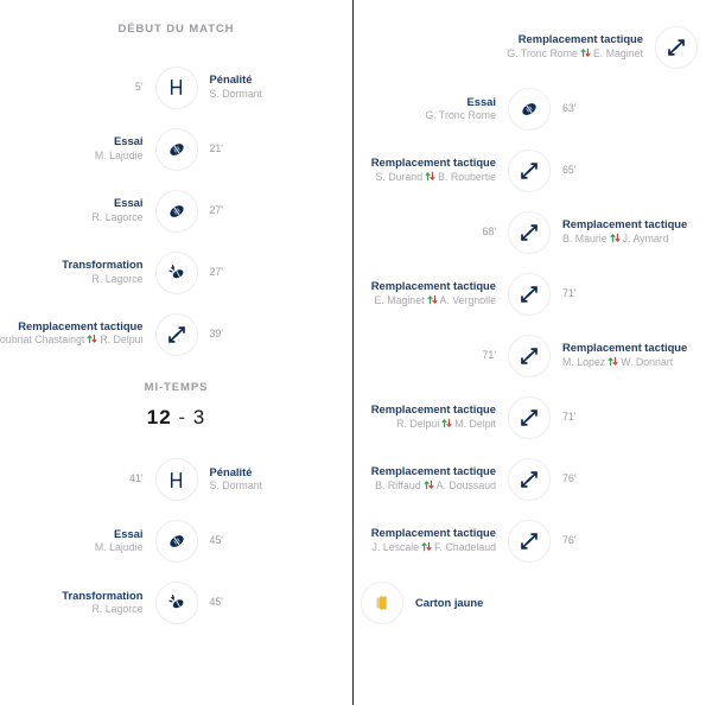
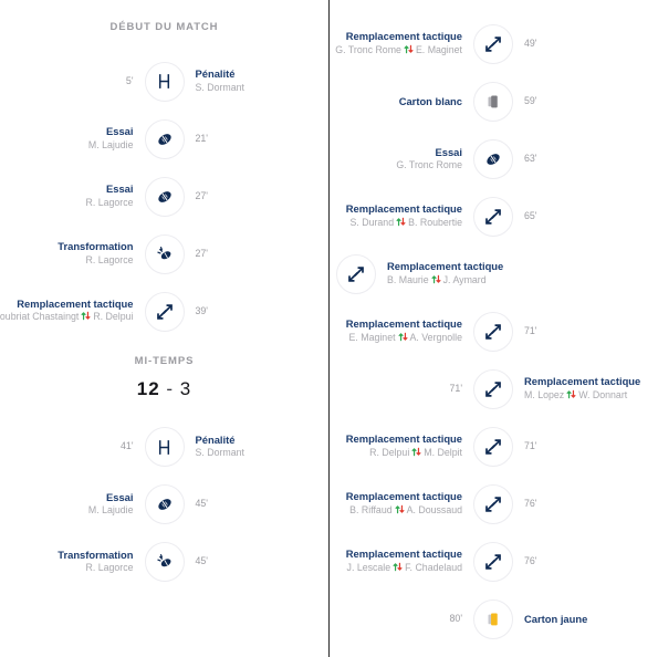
  DÉBUT DU MATCH
  5'
  Pénalité
  S. Dormant
  Essai
  M. Lajudie
  21'
  Essai
  R. Lagorce
  27'
  Transformation
  R. Lagorce
  27'
  Remplacement tactique
  oubriat Chastaingt R. Delpui
  39'
  MI-TEMPS
  12 - 3
  41'
  Pénalité
  S. Dormant
  Essai
  M. Lajudie
  45'
  Transformation
  R. Lagorce
  45'
  Remplacement tactique
  G. Tronc Rome E. Maginet
+ 49'
+ Carton blanc
+ 59'
  Essai
  G. Tronc Rome
  63'
  Remplacement tactique
  S. Durand B. Roubertie
  65'
- 68'
  Remplacement tactique
  B. Maurie J. Aymard
  Remplacement tactique
  E. Maginet A. Vergnolle
  71'
  71'
  Remplacement tactique
  M. Lopez W. Donnart
  Remplacement tactique
  R. Delpui M. Delpit
  71'
  Remplacement tactique
  B. Riffaud A. Doussaud
  76'
  Remplacement tactique
  J. Lescale F. Chadelaud
  76'
+ 80'
  Carton jaune
